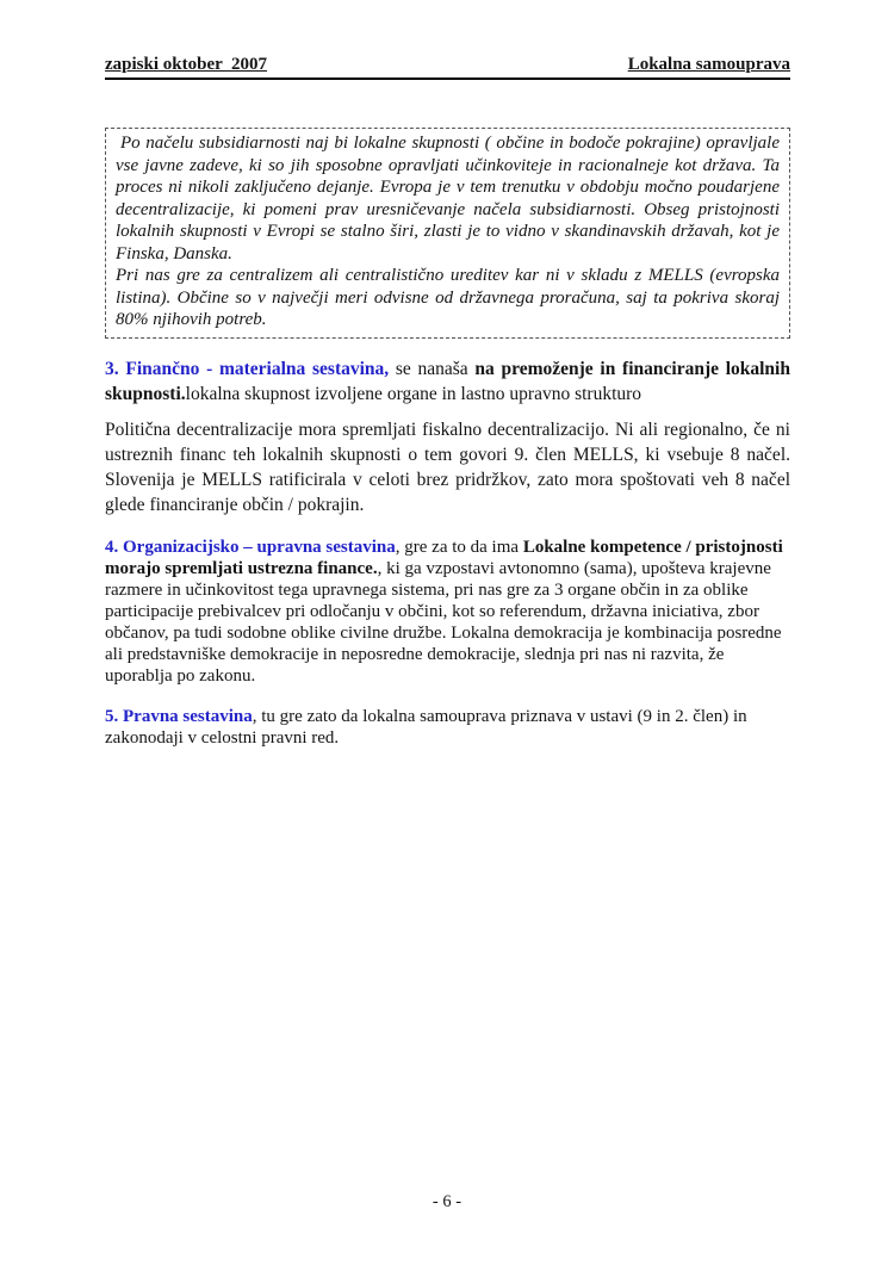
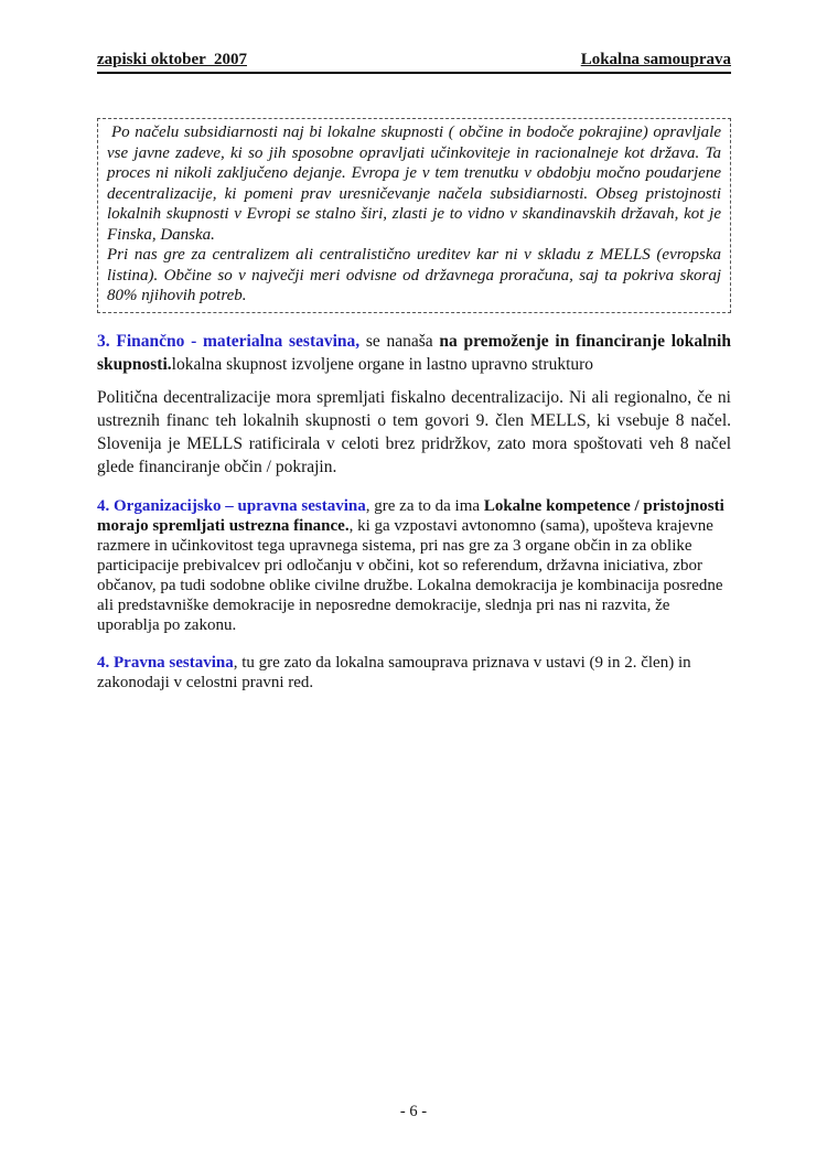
  zapiski oktober 2007
  Lokalna samouprava
  Po načelu subsidiarnosti naj bi lokalne skupnosti ( občine in bodoče pokrajine) opravljale vse javne zadeve, ki so jih sposobne opravljati učinkoviteje in racionalneje kot država. Ta proces ni nikoli zaključeno dejanje. Evropa je v tem trenutku v obdobju močno poudarjene decentralizacije, ki pomeni prav uresničevanje načela subsidiarnosti. Obseg pristojnosti lokalnih skupnosti v Evropi se stalno širi, zlasti je to vidno v skandinavskih državah, kot je Finska, Danska.
  Pri nas gre za centralizem ali centralistično ureditev kar ni v skladu z MELLS (evropska listina). Občine so v največji meri odvisne od državnega proračuna, saj ta pokriva skoraj 80% njihovih potreb.
  3. Finančno - materialna sestavina, se nanaša na premoženje in financiranje lokalnih skupnosti.lokalna skupnost izvoljene organe in lastno upravno strukturo
  Politična decentralizacije mora spremljati fiskalno decentralizacijo. Ni ali regionalno, če ni ustreznih financ teh lokalnih skupnosti o tem govori 9. člen MELLS, ki vsebuje 8 načel. Slovenija je MELLS ratificirala v celoti brez pridržkov, zato mora spoštovati veh 8 načel glede financiranje občin / pokrajin.
  4. Organizacijsko – upravna sestavina, gre za to da ima Lokalne kompetence / pristojnosti morajo spremljati ustrezna finance., ki ga vzpostavi avtonomno (sama), upošteva krajevne razmere in učinkovitost tega upravnega sistema, pri nas gre za 3 organe občin in za oblike participacije prebivalcev pri odločanju v občini, kot so referendum, državna iniciativa, zbor občanov, pa tudi sodobne oblike civilne družbe. Lokalna demokracija je kombinacija posredne ali predstavniške demokracije in neposredne demokracije, slednja pri nas ni razvita, že uporablja po zakonu.
- 5. Pravna sestavina, tu gre zato da lokalna samouprava priznava v ustavi (9 in 2. člen) in zakonodaji v celostni pravni red.
+ 4. Pravna sestavina, tu gre zato da lokalna samouprava priznava v ustavi (9 in 2. člen) in zakonodaji v celostni pravni red.
  - 6 -
